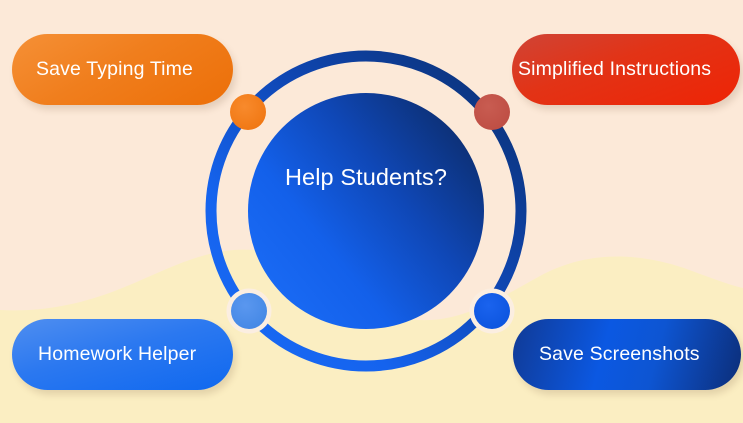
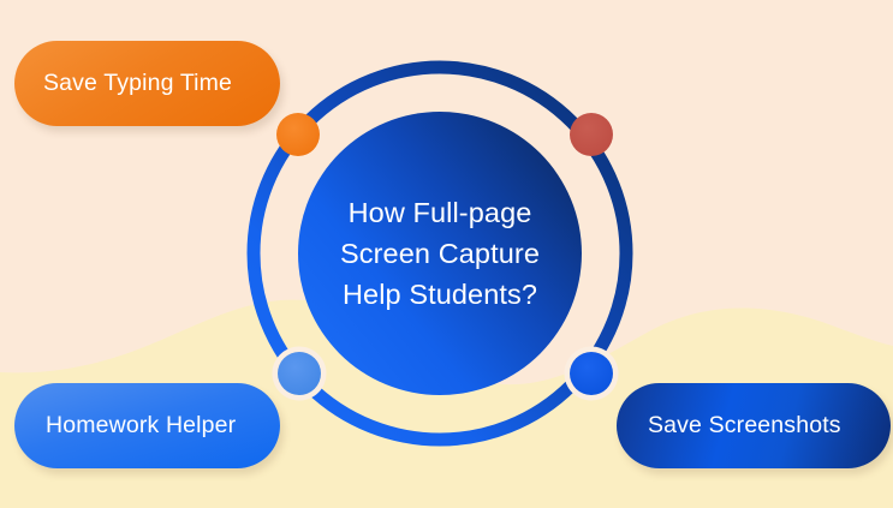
+ How Full-page
+ Screen Capture
  Help Students?
  Save Typing Time
- Simplified Instructions
  Homework Helper
  Save Screenshots
